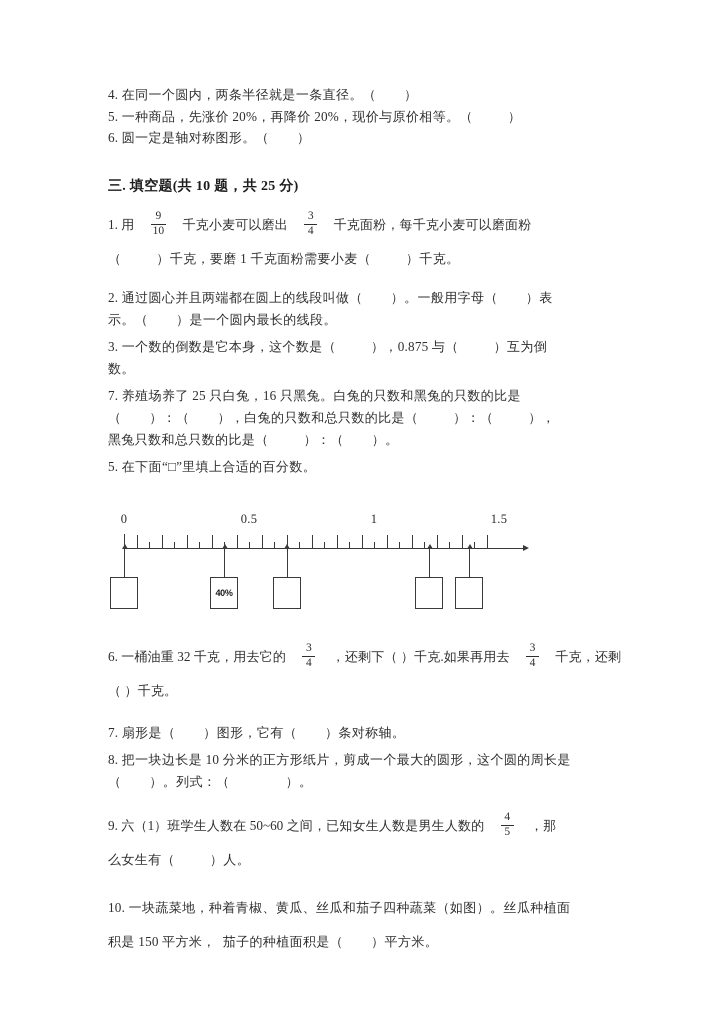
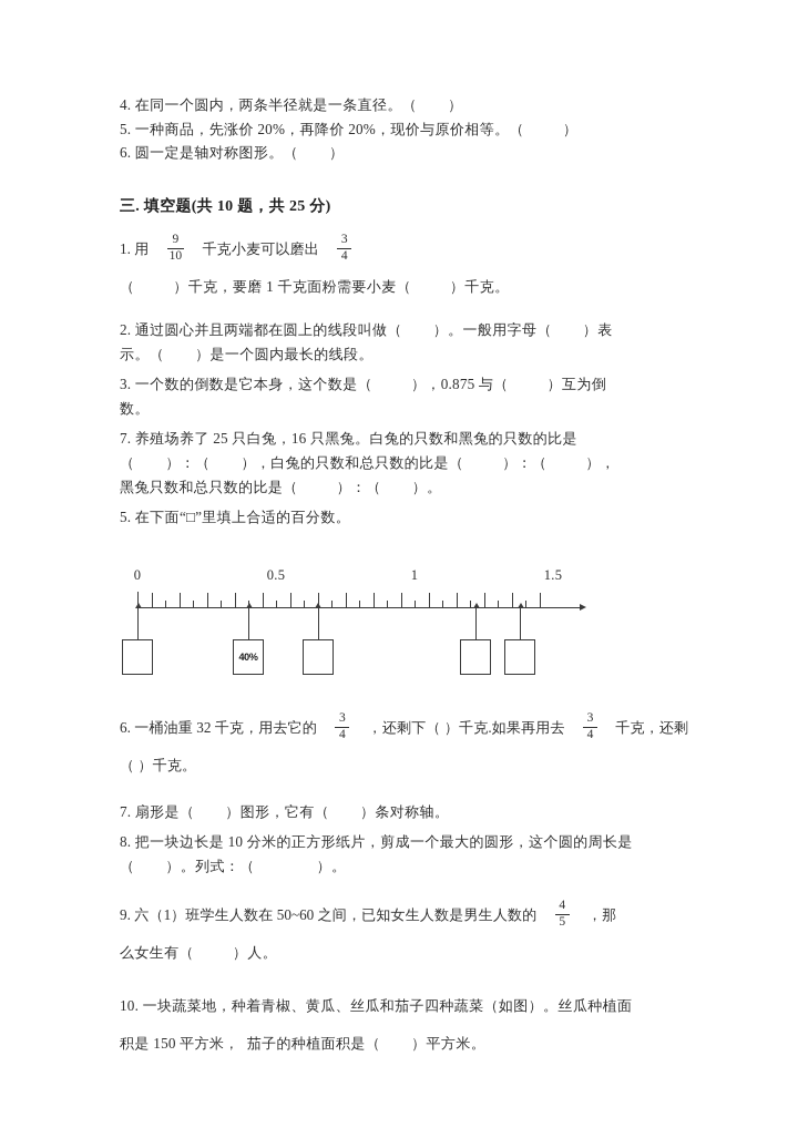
  4. 在同一个圆内，两条半径就是一条直径。（ ）
  5. 一种商品，先涨价 20%，再降价 20%，现价与原价相等。（ ）
  6. 圆一定是轴对称图形。（ ）
  三. 填空题(共 10 题，共 25 分)
  1. 用
  9
  10
  千克小麦可以磨出
  3
  4
- 千克面粉，每千克小麦可以磨面粉
  （ ）千克，要磨 1 千克面粉需要小麦（ ）千克。
  2. 通过圆心并且两端都在圆上的线段叫做（ ）。一般用字母（ ）表
  示。（ ）是一个圆内最长的线段。
  3. 一个数的倒数是它本身，这个数是（ ），0.875 与（ ）互为倒
  数。
  7. 养殖场养了 25 只白兔，16 只黑兔。白兔的只数和黑兔的只数的比是
  （ ）：（ ），白兔的只数和总只数的比是（ ）：（ ），
  黑兔只数和总只数的比是（ ）：（ ）。
  5. 在下面“□”里填上合适的百分数。
  0
  0.5
  1
  1.5
  40%
  6. 一桶油重 32 千克，用去它的
  3
  4
  ，还剩下（ ）千克.如果再用去
  3
  4
  千克，还剩（ ）千克。
  7. 扇形是（ ）图形，它有（ ）条对称轴。
  8. 把一块边长是 10 分米的正方形纸片，剪成一个最大的圆形，这个圆的周长是
  （ ）。列式：（ ）。
  9. 六（1）班学生人数在 50~60 之间，已知女生人数是男生人数的
  4
  5
  ，那
  么女生有（ ）人。
  10. 一块蔬菜地，种着青椒、黄瓜、丝瓜和茄子四种蔬菜（如图）。丝瓜种植面
  积是 150 平方米， 茄子的种植面积是（ ）平方米。
